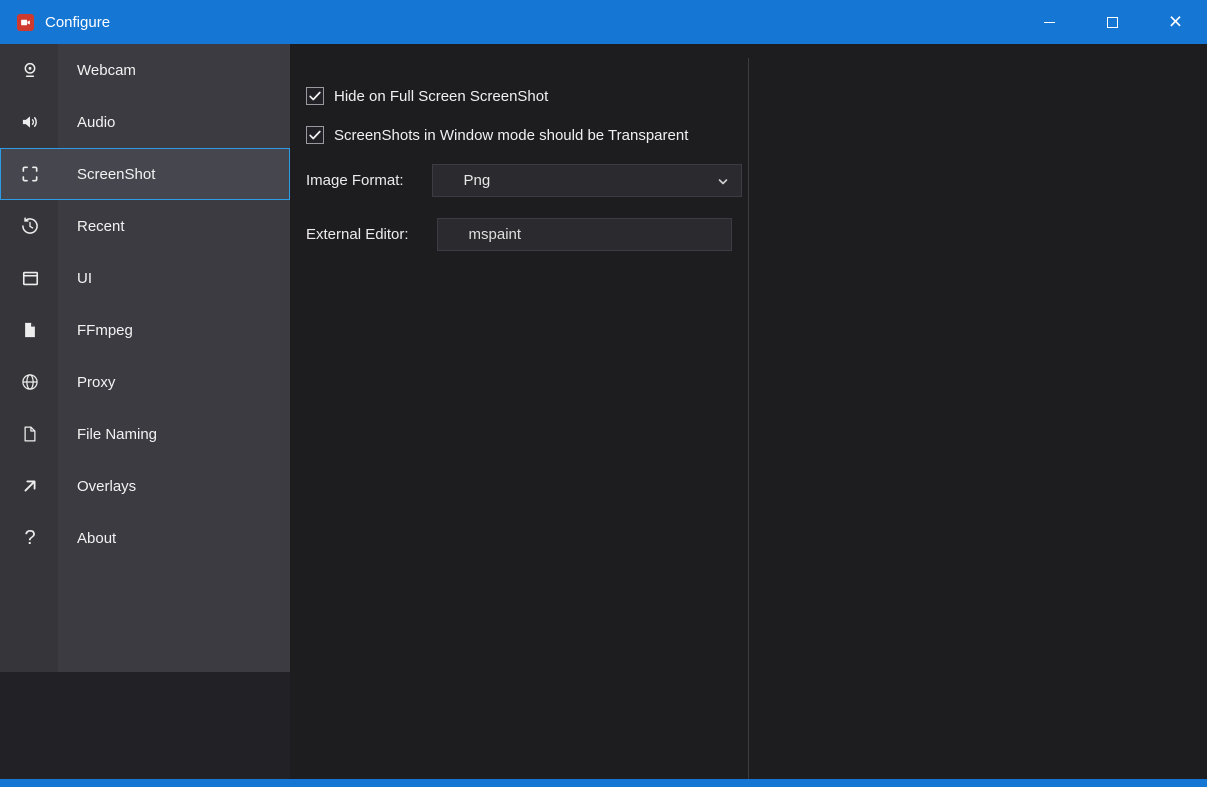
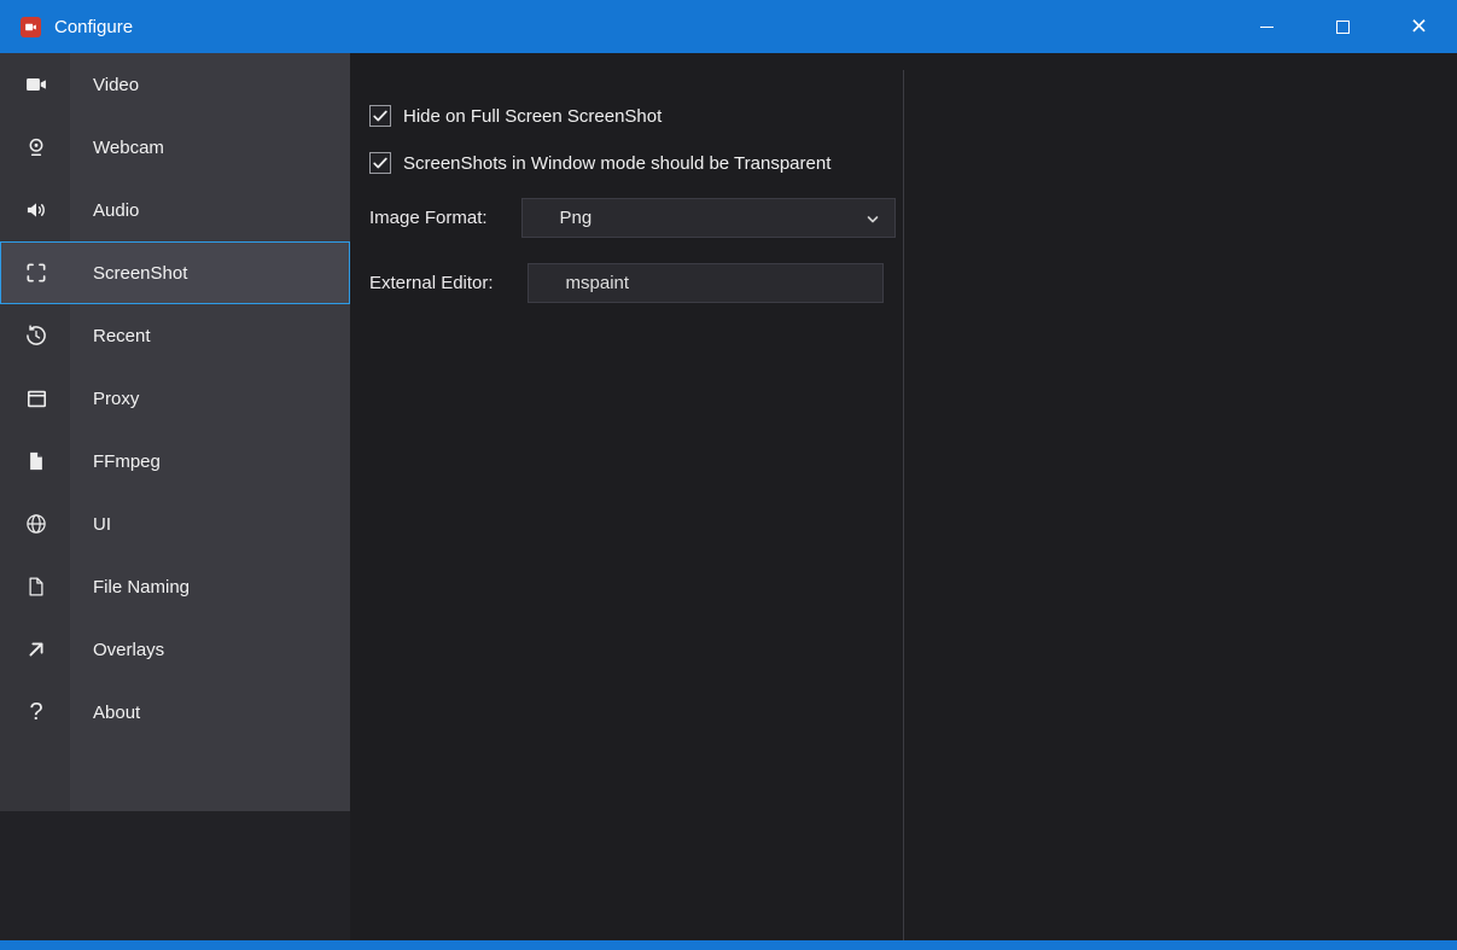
  Configure
  ×
+ Video
  Webcam
  Audio
  ScreenShot
  Recent
- UI
+ Proxy
  FFmpeg
- Proxy
+ UI
  File Naming
  Overlays
  ?
  About
  Hide on Full Screen ScreenShot
  ScreenShots in Window mode should be Transparent
  Image Format:
  Png
  External Editor:
  mspaint
